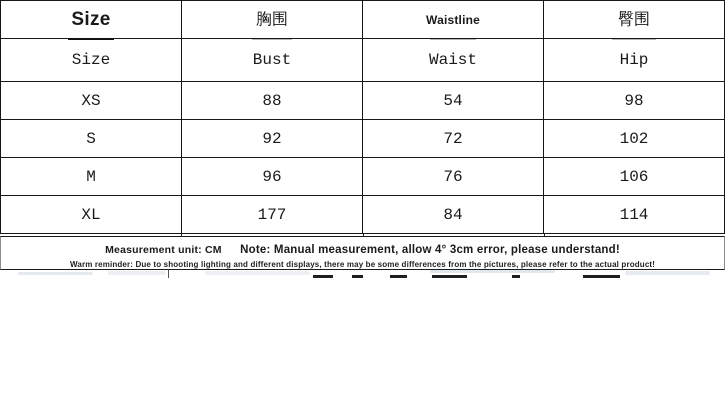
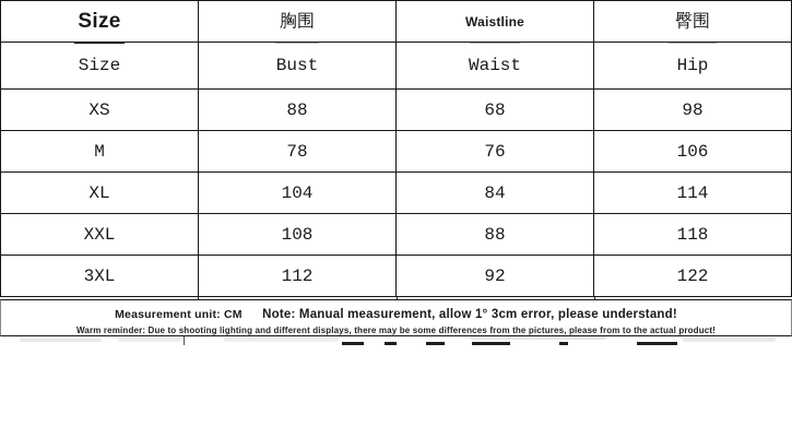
  Size	胸围	Waistline	臀围
  Size	Bust	Waist	Hip
- XS	88	54	98
+ XS	88	68	98
- S	92	72	102
- M	96	76	106
+ M	78	76	106
- XL	177	84	114
+ XL	104	84	114
+ XXL	108	88	118
+ 3XL	112	92	122
- Measurement unit: CM Note: Manual measurement, allow 4° 3cm error, please understand!
+ Measurement unit: CM Note: Manual measurement, allow 1° 3cm error, please understand!
- Warm reminder: Due to shooting lighting and different displays, there may be some differences from the pictures, please refer to the actual product!
+ Warm reminder: Due to shooting lighting and different displays, there may be some differences from the pictures, please from to the actual product!
